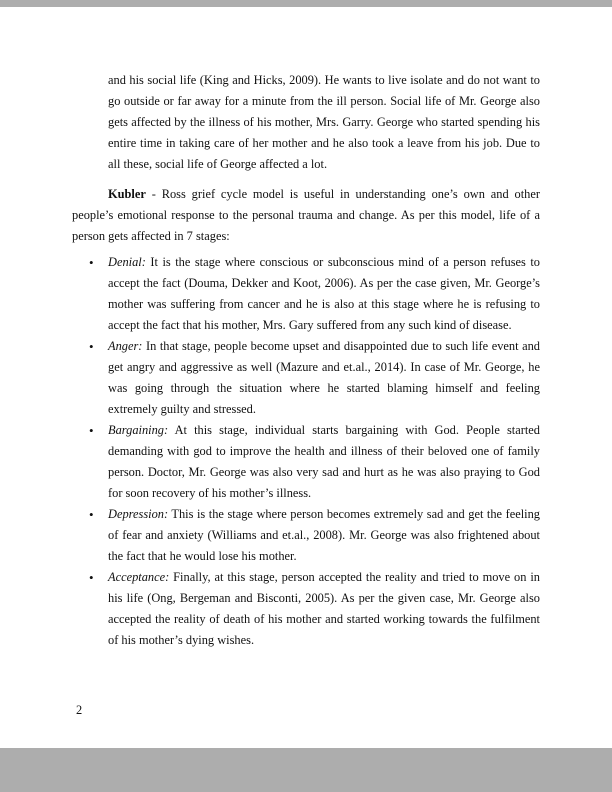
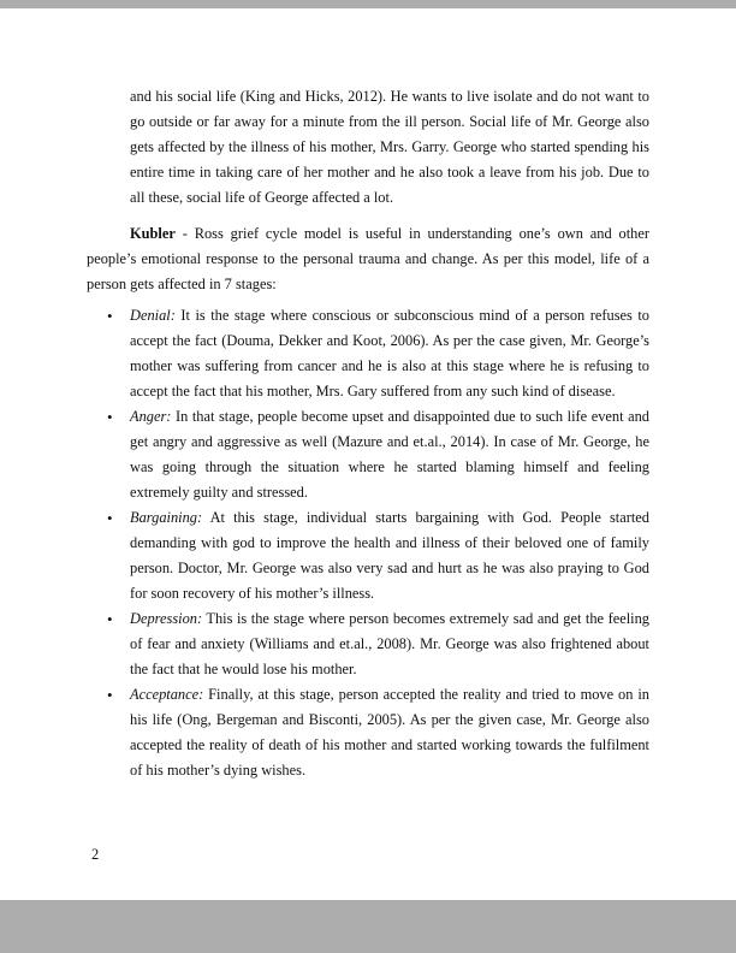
- and his social life (King and Hicks, 2009). He wants to live isolate and do not want to go outside or far away for a minute from the ill person. Social life of Mr. George also gets affected by the illness of his mother, Mrs. Garry. George who started spending his entire time in taking care of her mother and he also took a leave from his job. Due to all these, social life of George affected a lot.
+ and his social life (King and Hicks, 2012). He wants to live isolate and do not want to go outside or far away for a minute from the ill person. Social life of Mr. George also gets affected by the illness of his mother, Mrs. Garry. George who started spending his entire time in taking care of her mother and he also took a leave from his job. Due to all these, social life of George affected a lot.
  Kubler - Ross grief cycle model is useful in understanding one’s own and other people’s emotional response to the personal trauma and change. As per this model, life of a person gets affected in 7 stages:
  Denial: It is the stage where conscious or subconscious mind of a person refuses to accept the fact (Douma, Dekker and Koot, 2006). As per the case given, Mr. George’s mother was suffering from cancer and he is also at this stage where he is refusing to accept the fact that his mother, Mrs. Gary suffered from any such kind of disease.
  Anger: In that stage, people become upset and disappointed due to such life event and get angry and aggressive as well (Mazure and et.al., 2014). In case of Mr. George, he was going through the situation where he started blaming himself and feeling extremely guilty and stressed.
  Bargaining: At this stage, individual starts bargaining with God. People started demanding with god to improve the health and illness of their beloved one of family person. Doctor, Mr. George was also very sad and hurt as he was also praying to God for soon recovery of his mother’s illness.
  Depression: This is the stage where person becomes extremely sad and get the feeling of fear and anxiety (Williams and et.al., 2008). Mr. George was also frightened about the fact that he would lose his mother.
  Acceptance: Finally, at this stage, person accepted the reality and tried to move on in his life (Ong, Bergeman and Bisconti, 2005). As per the given case, Mr. George also accepted the reality of death of his mother and started working towards the fulfilment of his mother’s dying wishes.
  2
